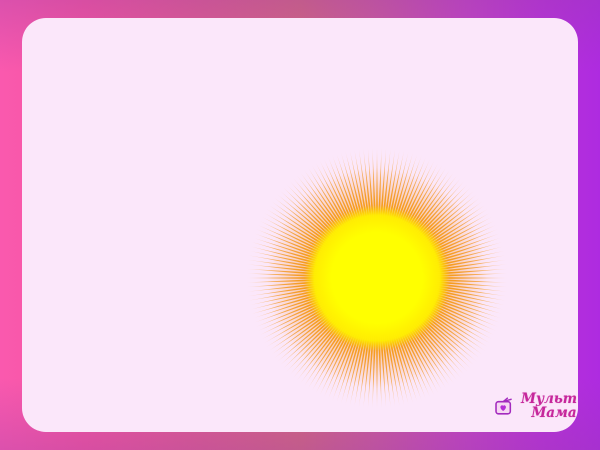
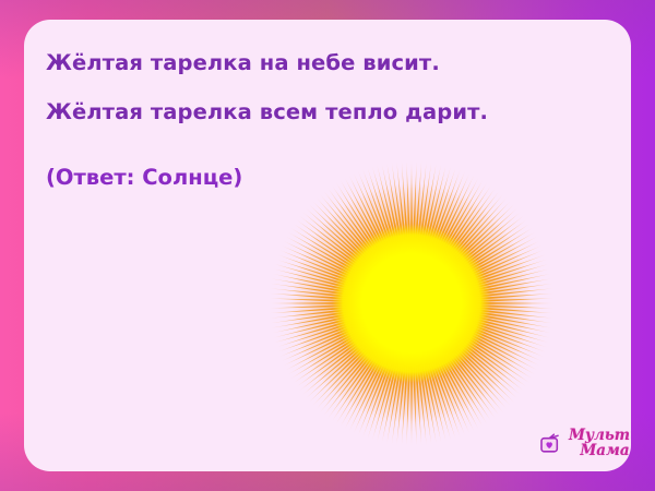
+ Жёлтая тарелка на небе висит.
+ Жёлтая тарелка всем тепло дарит.
+ (Ответ: Солнце)
  Мульт
  Мама
